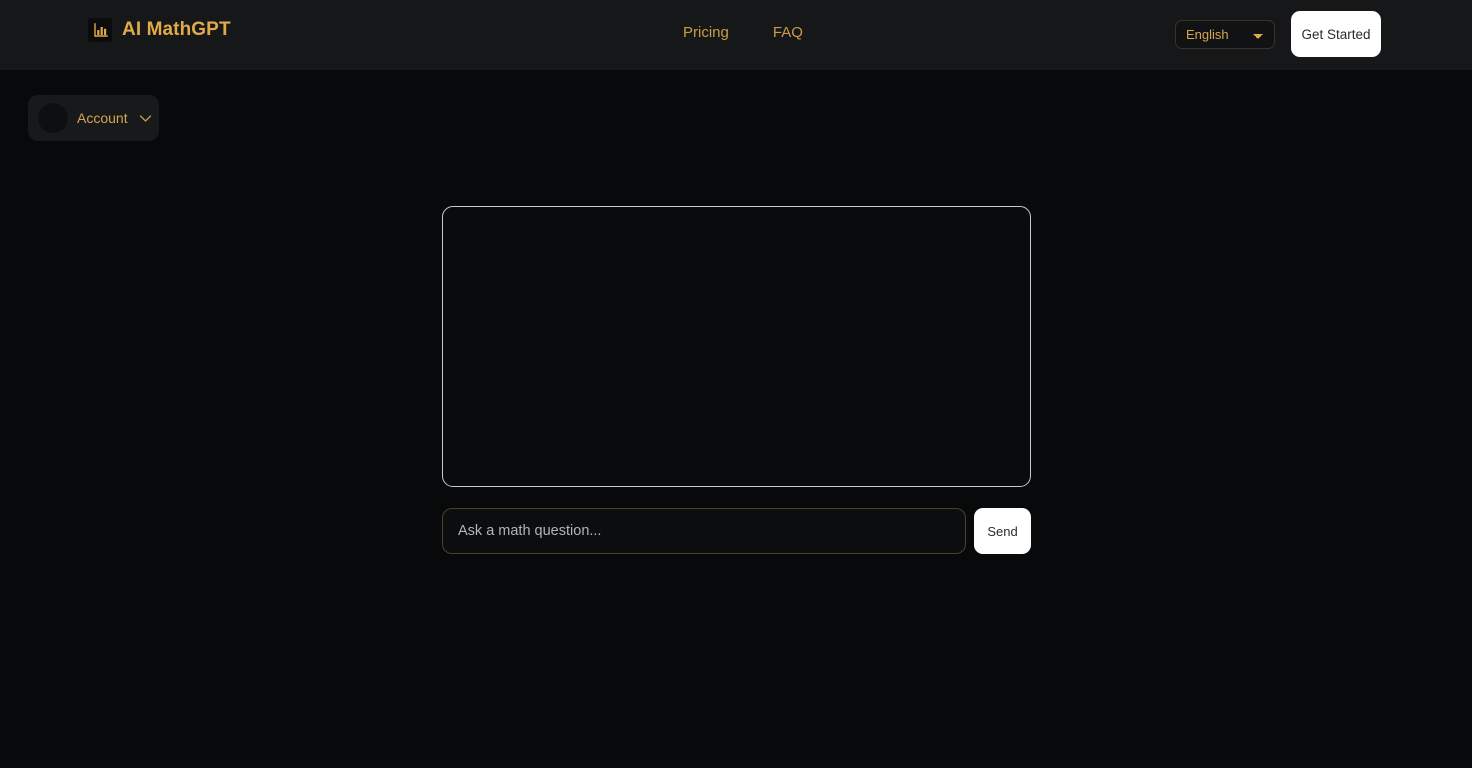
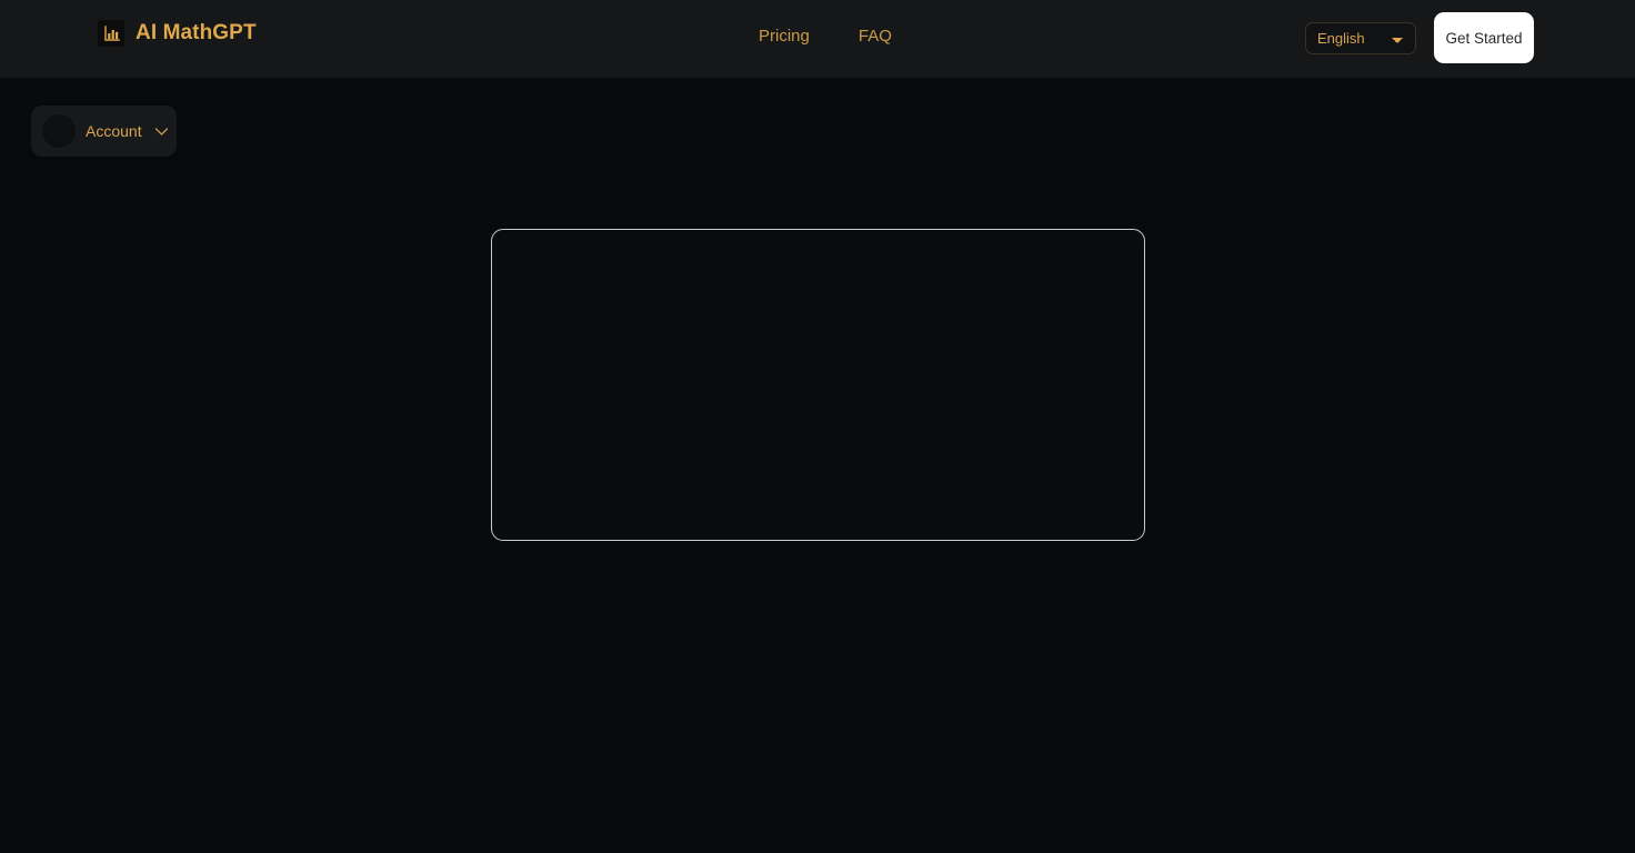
  AI MathGPT
  Pricing
  FAQ
  English
  Get Started
  Account
- Ask a math question...
- Send
